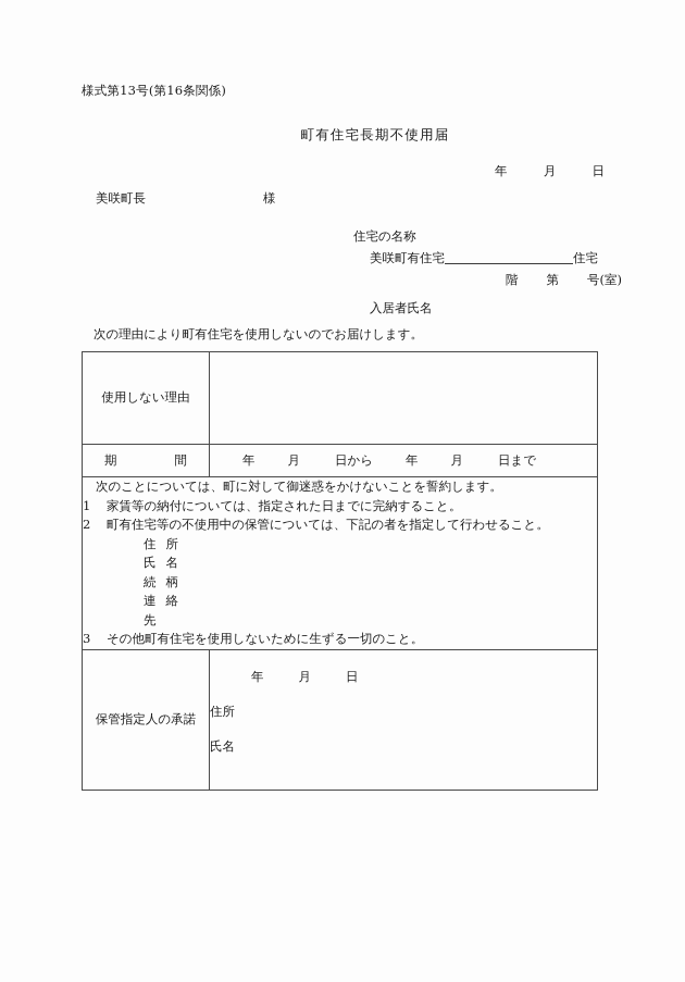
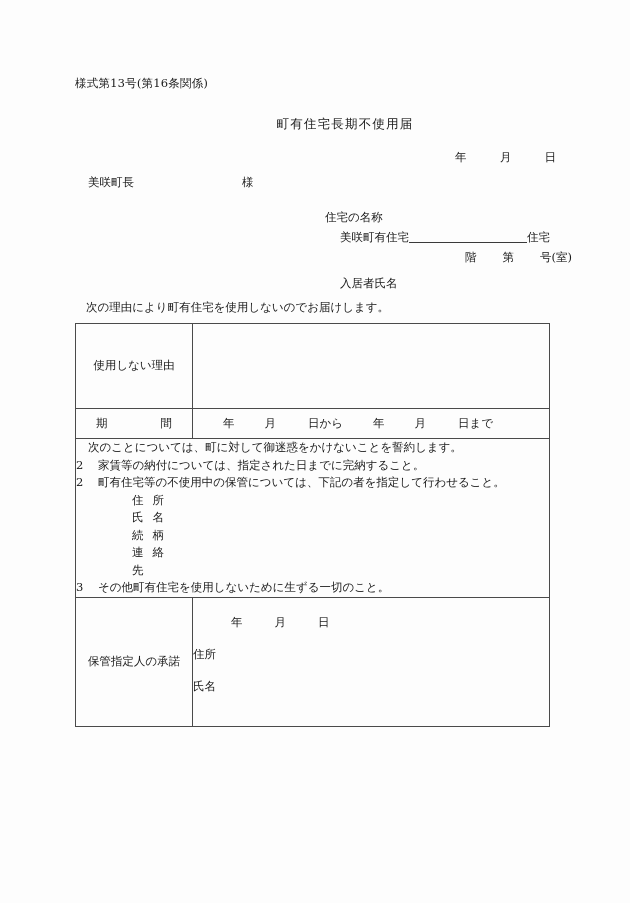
  様式第13号(第16条関係)
  町有住宅長期不使用届
  年 月 日
  美咲町長 様
  住宅の名称
  美咲町有住宅 住宅
  階 第 号(室)
  入居者氏名
  次の理由により町有住宅を使用しないのでお届けします。
  使用しない理由
  期間	年 月 日から 年 月 日まで
- 次のことについては、町に対して御迷惑をかけないことを誓約します。 1 家賃等の納付については、指定された日までに完納すること。 2 町有住宅等の不使用中の保管については、下記の者を指定して行わせること。 住所 氏名 続柄 連絡先 3 その他町有住宅を使用しないために生ずる一切のこと。
+ 次のことについては、町に対して御迷惑をかけないことを誓約します。 2 家賃等の納付については、指定された日までに完納すること。 2 町有住宅等の不使用中の保管については、下記の者を指定して行わせること。 住所 氏名 続柄 連絡先 3 その他町有住宅を使用しないために生ずる一切のこと。
  保管指定人の承諾	年 月 日 住所 氏名
